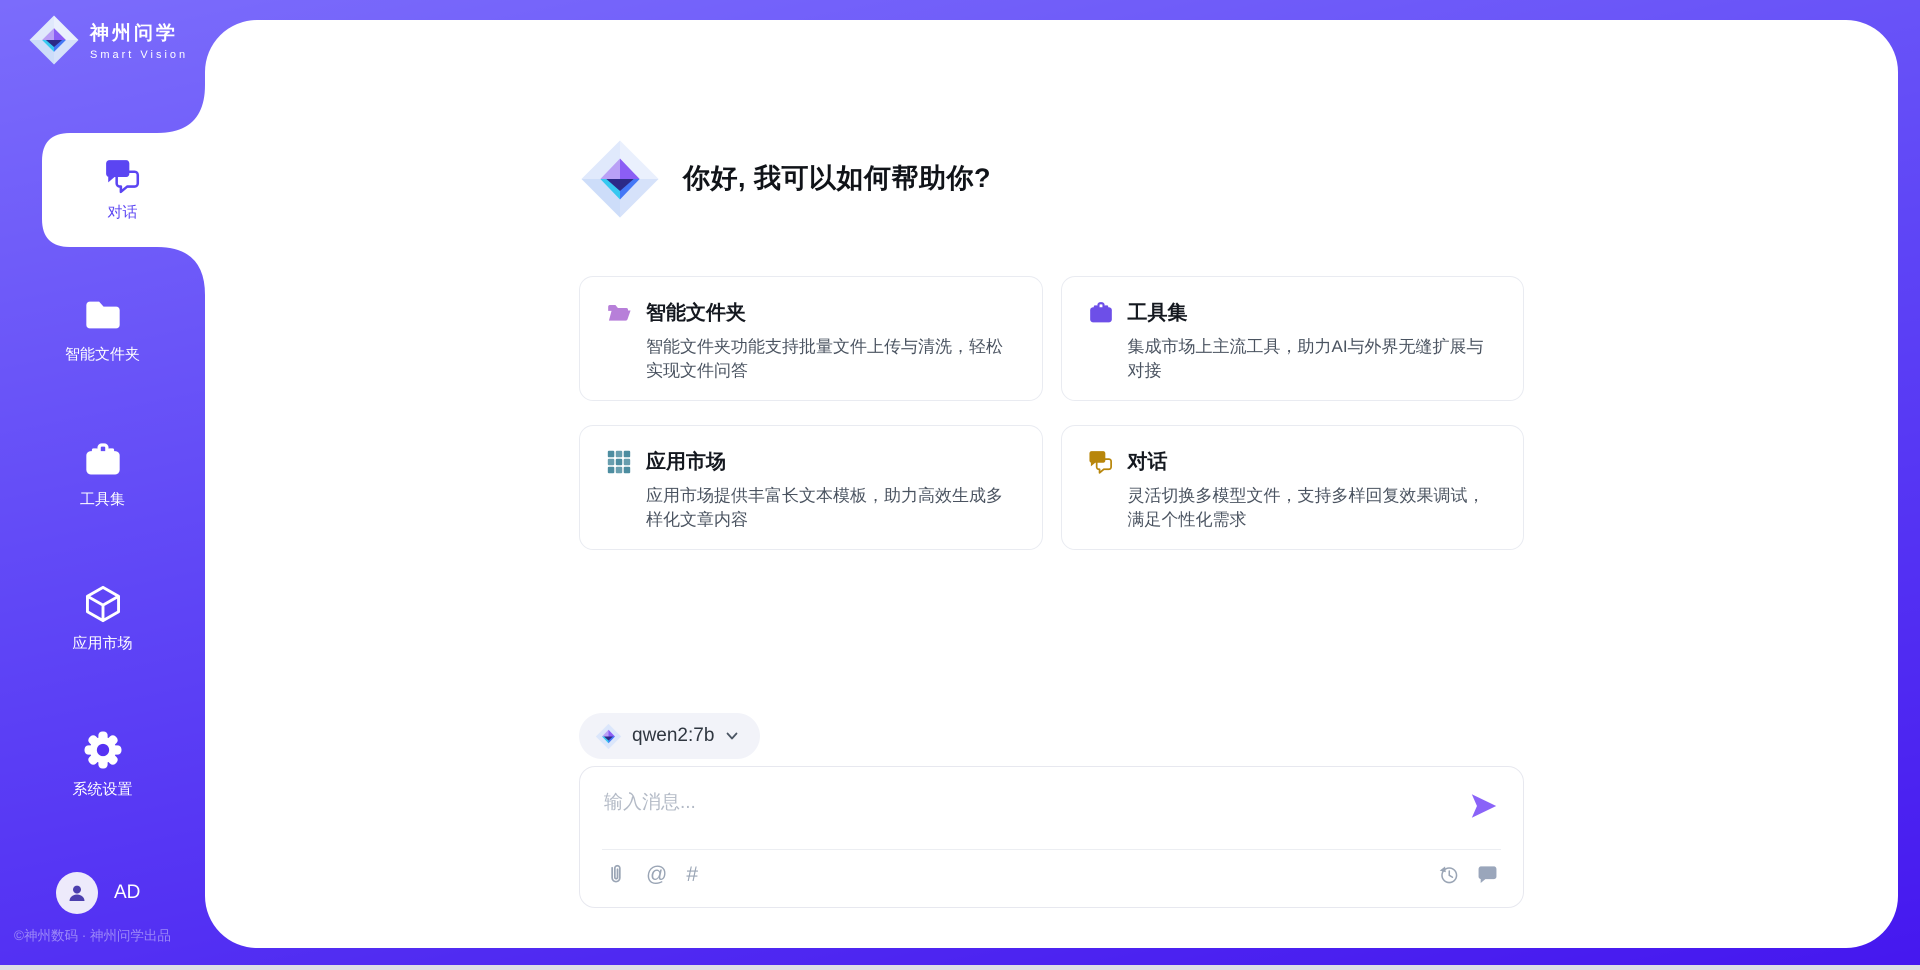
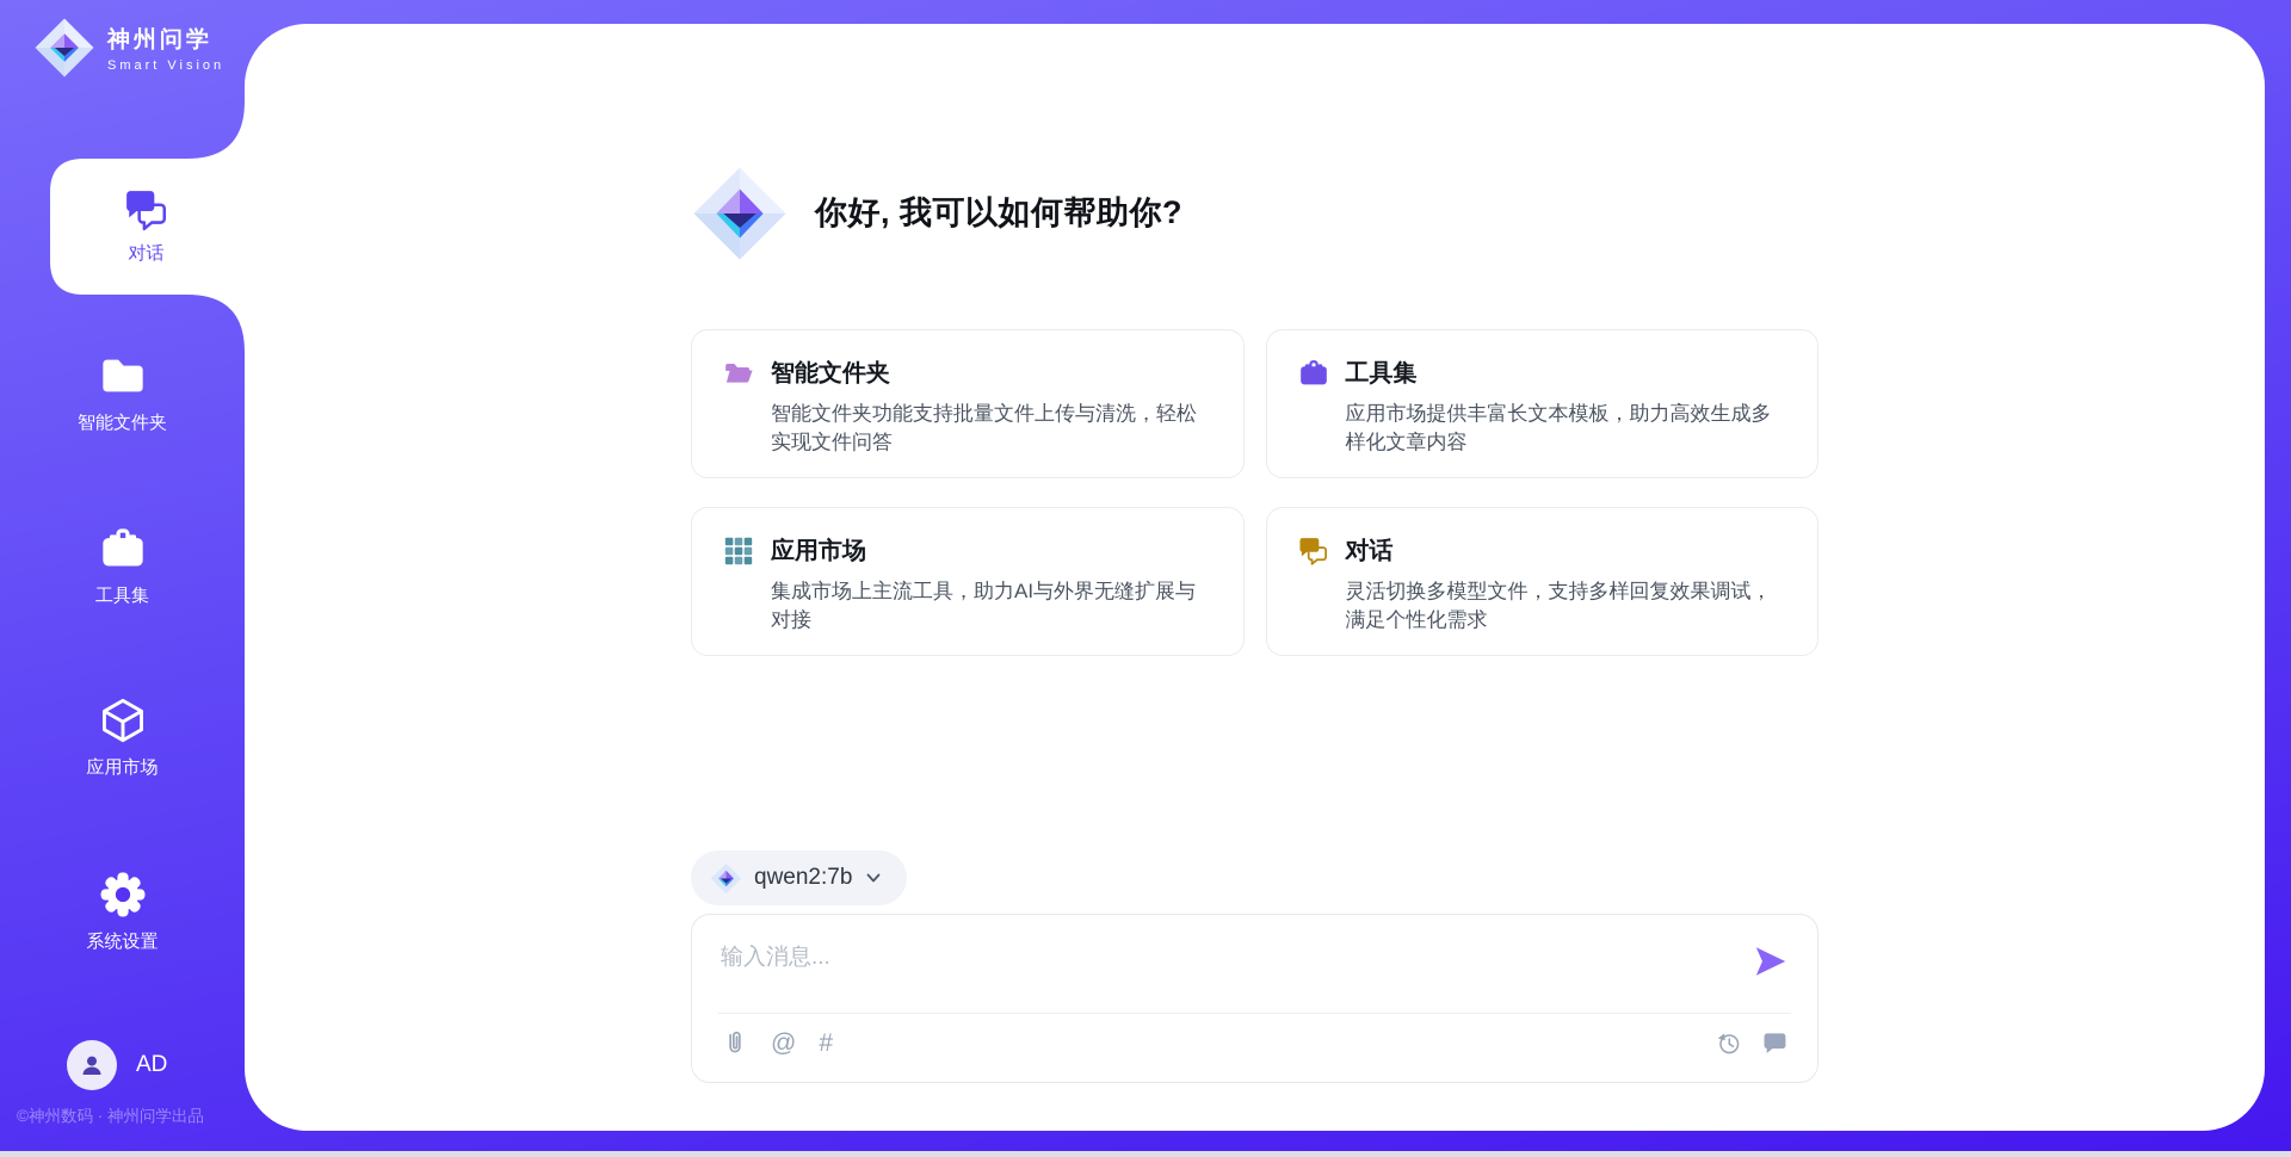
  神州问学
  Smart Vision
  对话
  智能文件夹
  工具集
  应用市场
  系统设置
  AD
  ©神州数码 · 神州问学出品
  你好, 我可以如何帮助你?
  智能文件夹
  智能文件夹功能支持批量文件上传与清洗，轻松实现文件问答
  工具集
- 集成市场上主流工具，助力AI与外界无缝扩展与对接
+ 应用市场提供丰富长文本模板，助力高效生成多样化文章内容
  应用市场
- 应用市场提供丰富长文本模板，助力高效生成多样化文章内容
+ 集成市场上主流工具，助力AI与外界无缝扩展与对接
  对话
  灵活切换多模型文件，支持多样回复效果调试，满足个性化需求
  qwen2:7b
  输入消息...
  @
  #
